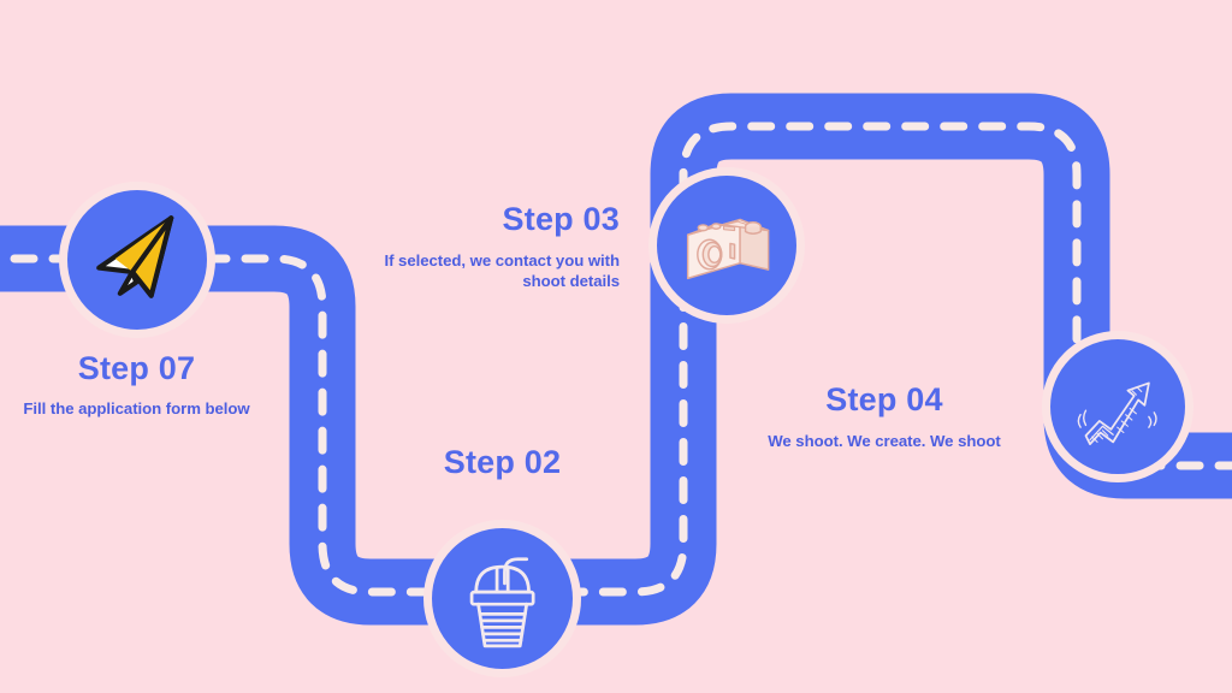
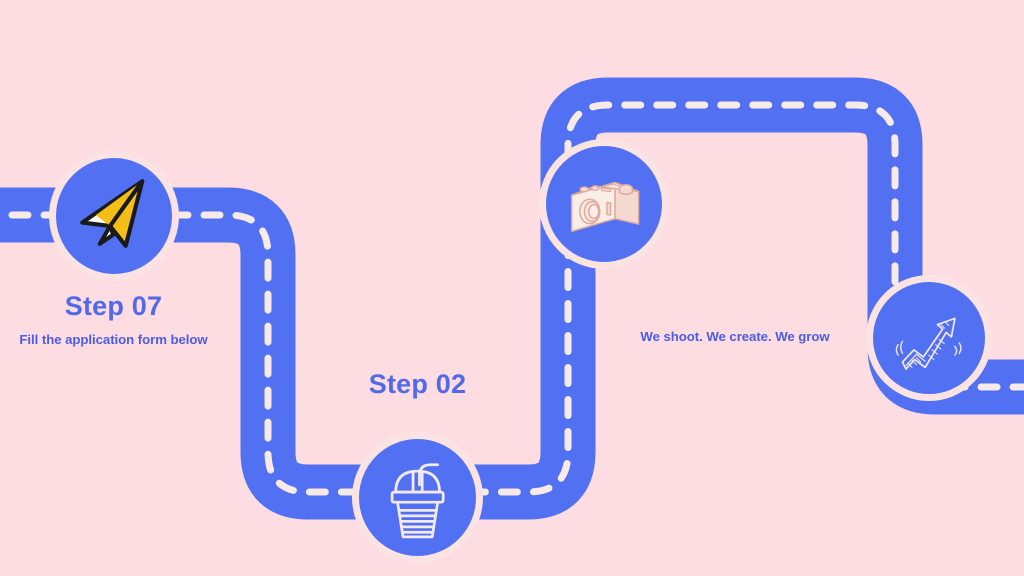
  Step 07
  Fill the application form below
  Step 02
- Step 03
- If selected, we contact you with shoot details
- Step 04
- We shoot. We create. We shoot
+ We shoot. We create. We grow
